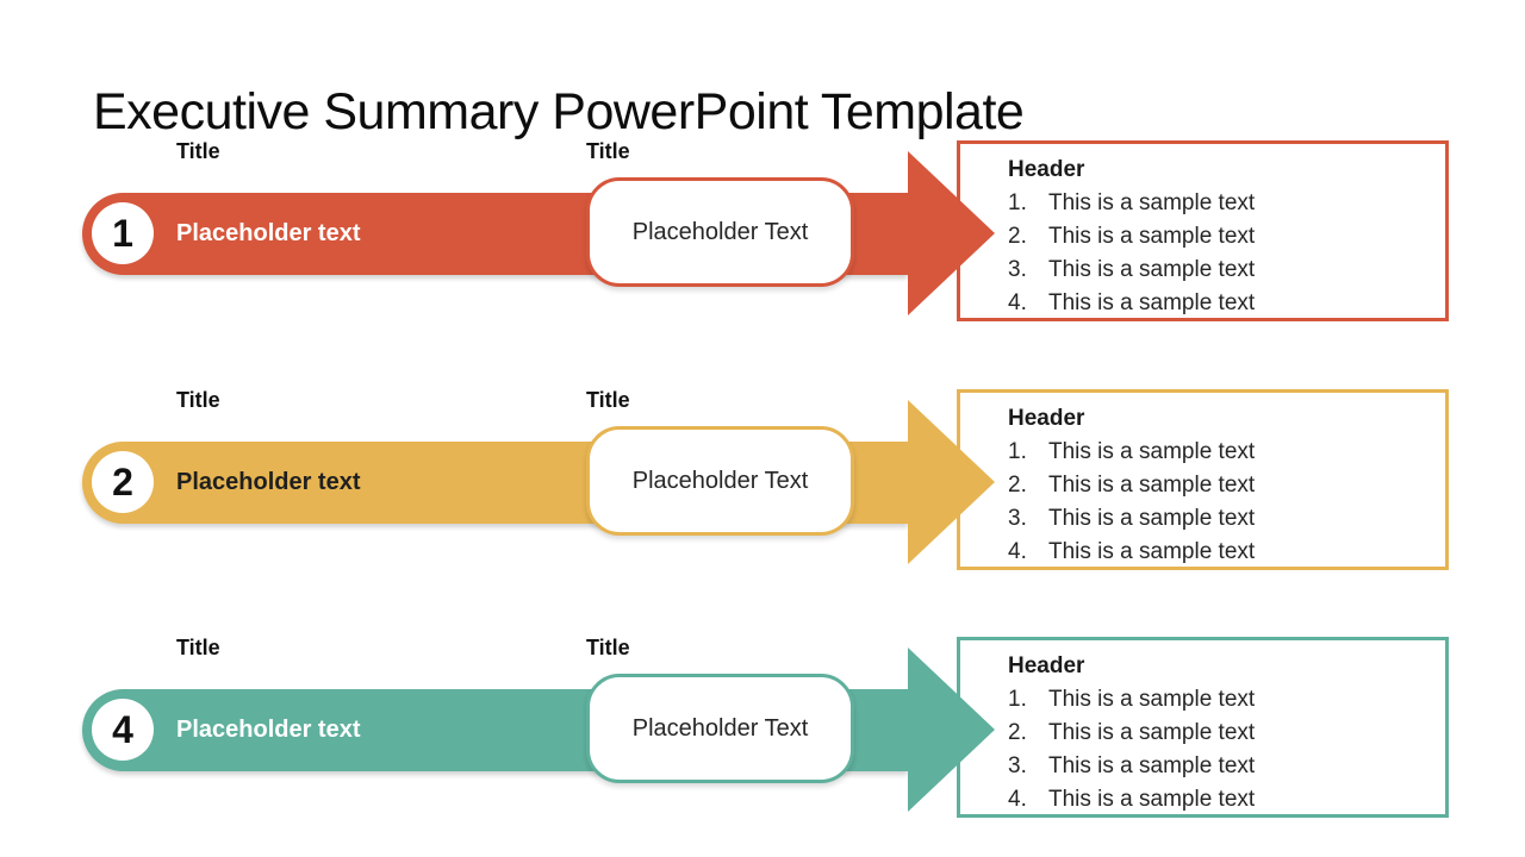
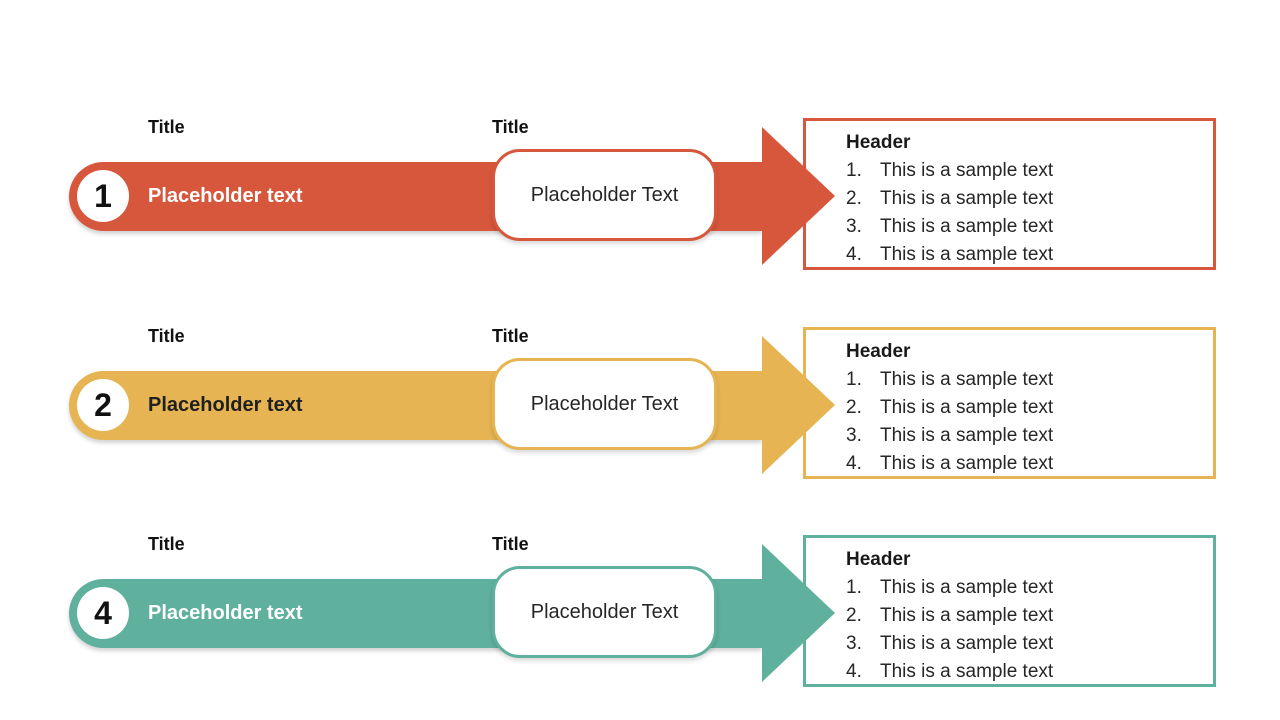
- Executive Summary PowerPoint Template
  Title
  Title
  Placeholder text
  1
  Placeholder Text
  Header
  1.
  This is a sample text
  2.
  This is a sample text
  3.
  This is a sample text
  4.
  This is a sample text
  Title
  Title
  Placeholder text
  2
  Placeholder Text
  Header
  1.
  This is a sample text
  2.
  This is a sample text
  3.
  This is a sample text
  4.
  This is a sample text
  Title
  Title
  Placeholder text
  4
  Placeholder Text
  Header
  1.
  This is a sample text
  2.
  This is a sample text
  3.
  This is a sample text
  4.
  This is a sample text
